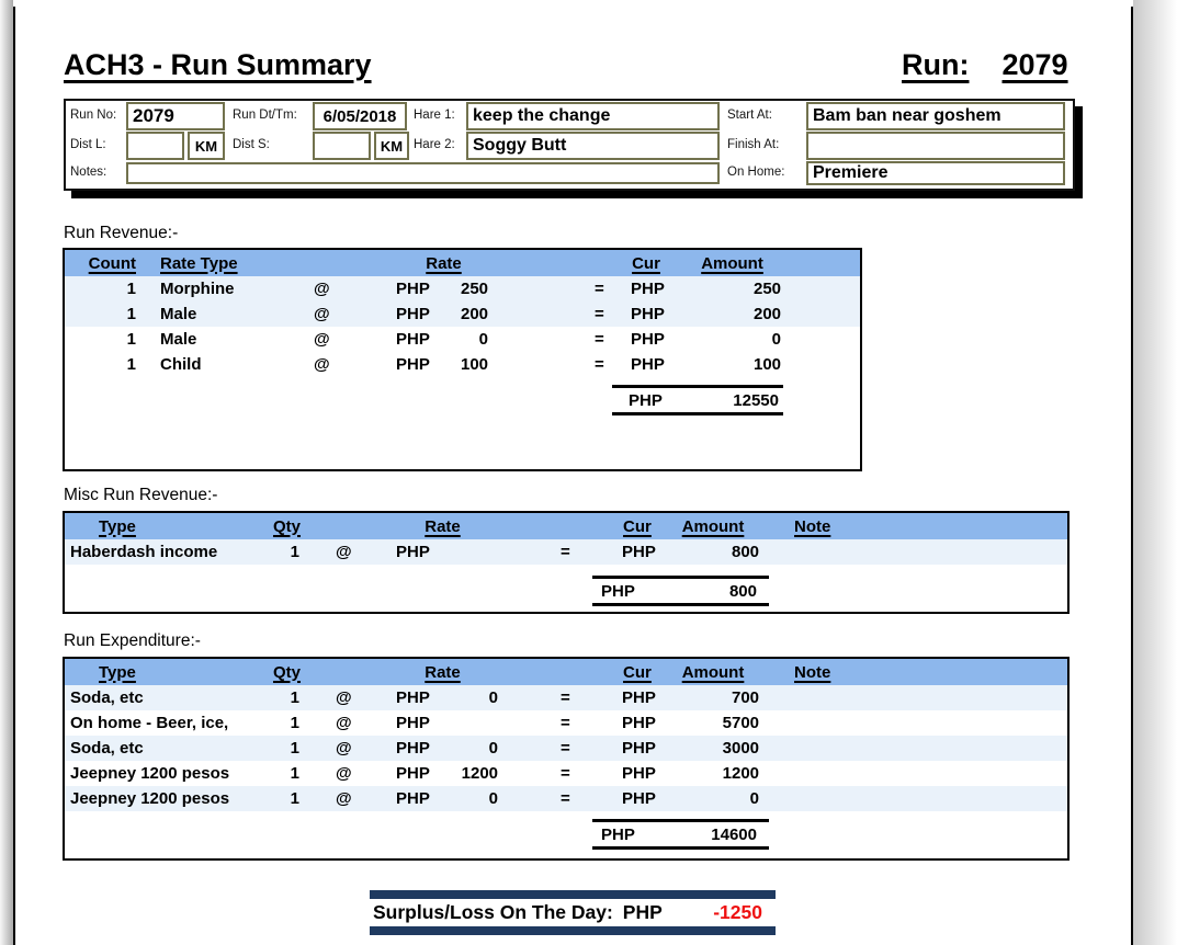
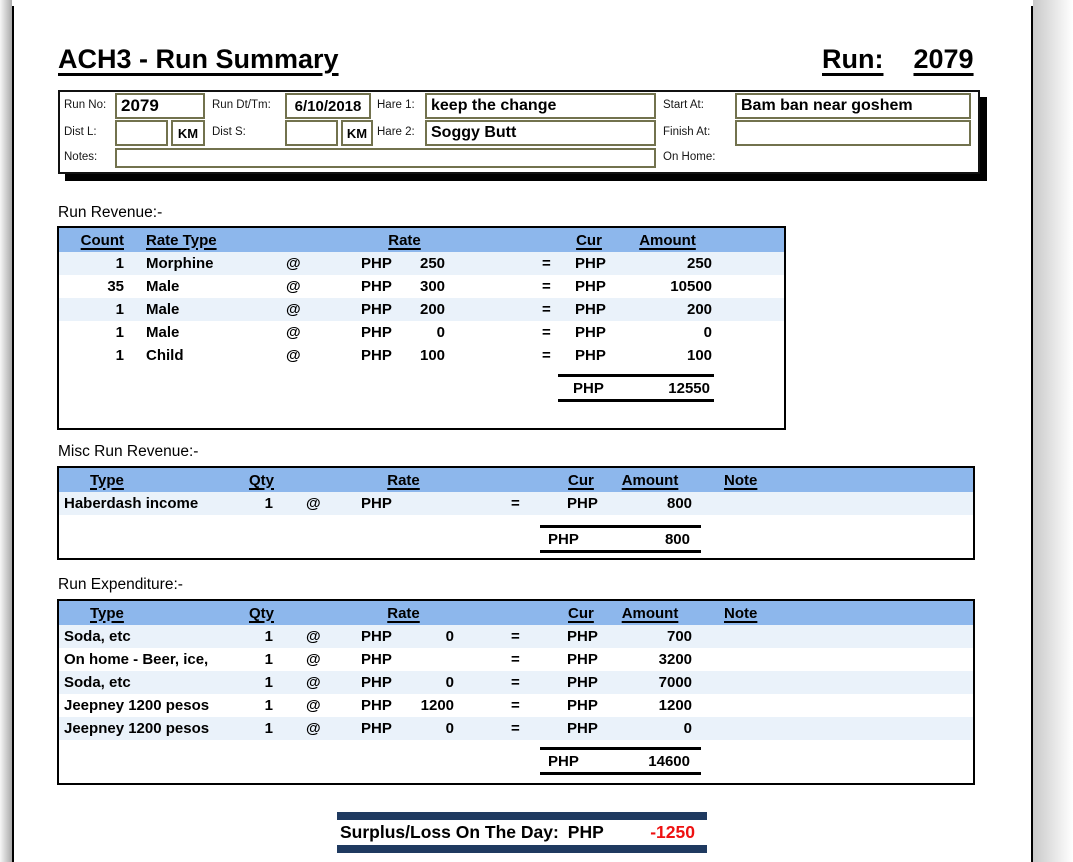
  ACH3 - Run Summary
  Run:
  2079
  Run No:
  2079
  Run Dt/Tm:
- 6/05/2018
+ 6/10/2018
  Hare 1:
  keep the change
  Start At:
  Bam ban near goshem
  Dist L:
  KM
  Dist S:
  KM
  Hare 2:
  Soggy Butt
  Finish At:
  Notes:
  On Home:
- Premiere
  Run Revenue:-
  Count	Rate Type		Rate		Cur	Amount
  1	Morphine	@	PHP	250	=	PHP	250
+ 35	Male	@	PHP	300	=	PHP	10500
  1	Male	@	PHP	200	=	PHP	200
  1	Male	@	PHP	0	=	PHP	0
  1	Child	@	PHP	100	=	PHP	100
  PHP
  12550
  Misc Run Revenue:-
  Type	Qty		Rate		Cur	Amount	Note
  Haberdash income	1	@	PHP		=	PHP	800
  PHP
  800
  Run Expenditure:-
  Type	Qty		Rate		Cur	Amount	Note
  Soda, etc	1	@	PHP	0	=	PHP	700
- On home - Beer, ice,	1	@	PHP		=	PHP	5700
+ On home - Beer, ice,	1	@	PHP		=	PHP	3200
- Soda, etc	1	@	PHP	0	=	PHP	3000
+ Soda, etc	1	@	PHP	0	=	PHP	7000
  Jeepney 1200 pesos	1	@	PHP	1200	=	PHP	1200
  Jeepney 1200 pesos	1	@	PHP	0	=	PHP	0
  PHP
  14600
  Surplus/Loss On The Day:
  PHP
  -1250
